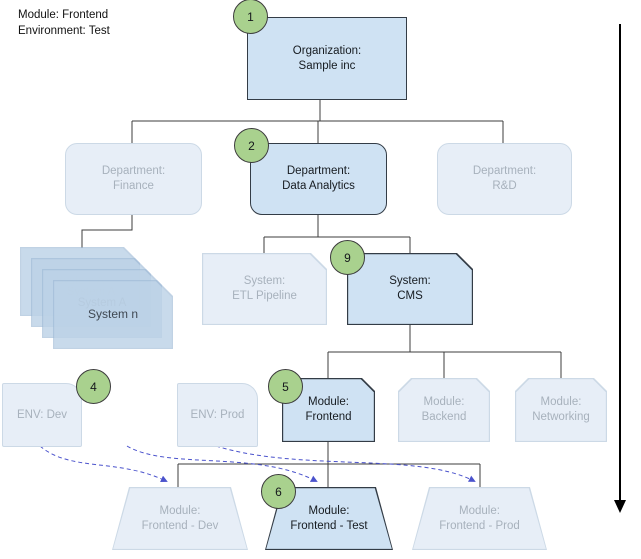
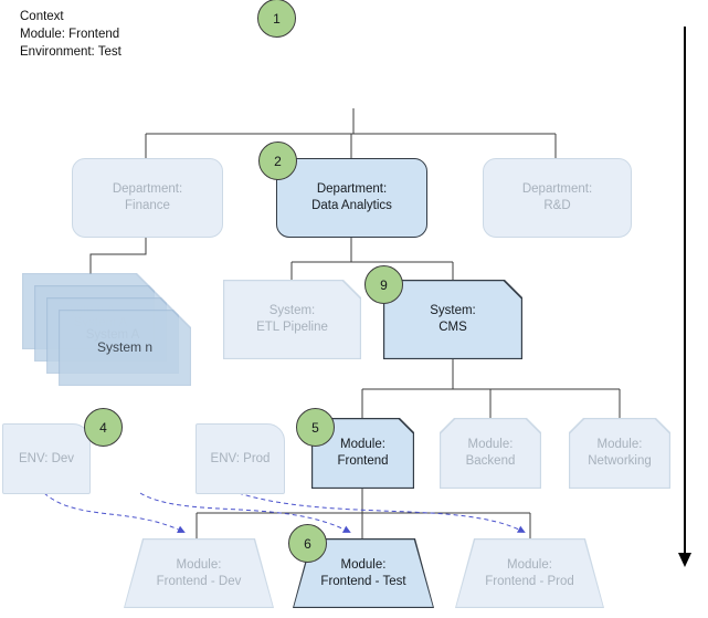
+ Context
  Module: Frontend
  Environment: Test
- Organization:
- Sample inc
  Department:
  Finance
  Department:
  Data Analytics
  Department:
  R&D
  System A
  System n
  System:
  ETL Pipeline
  System:
  CMS
  ENV: Dev
  ENV: Prod
  Module:
  Frontend
  Module:
  Backend
  Module:
  Networking
  Module:
  Frontend - Dev
  Module:
  Frontend - Test
  Module:
  Frontend - Prod
  1
  2
  9
  4
  5
  6
